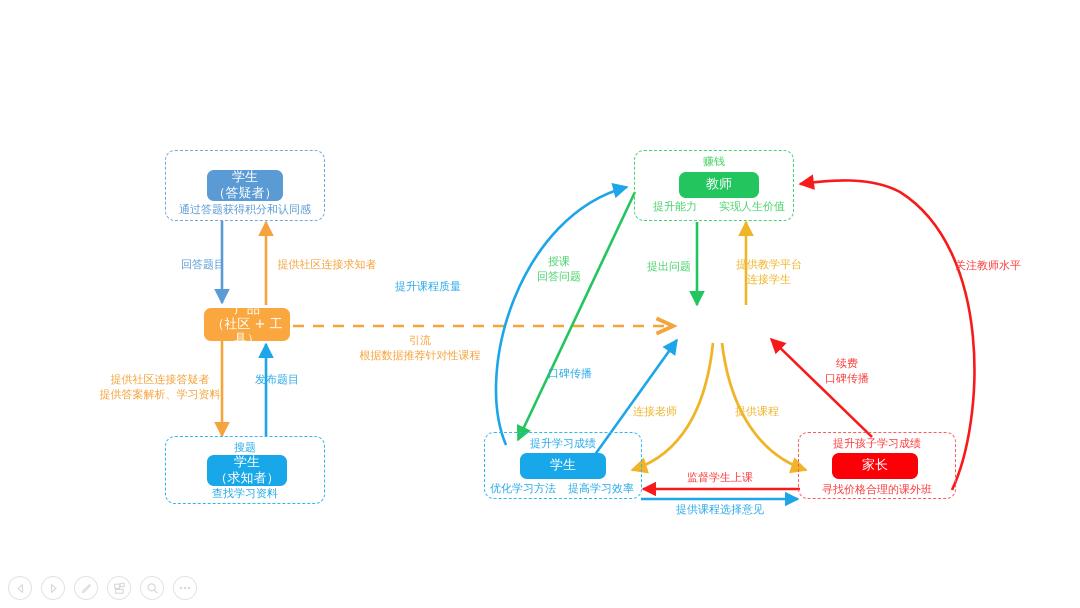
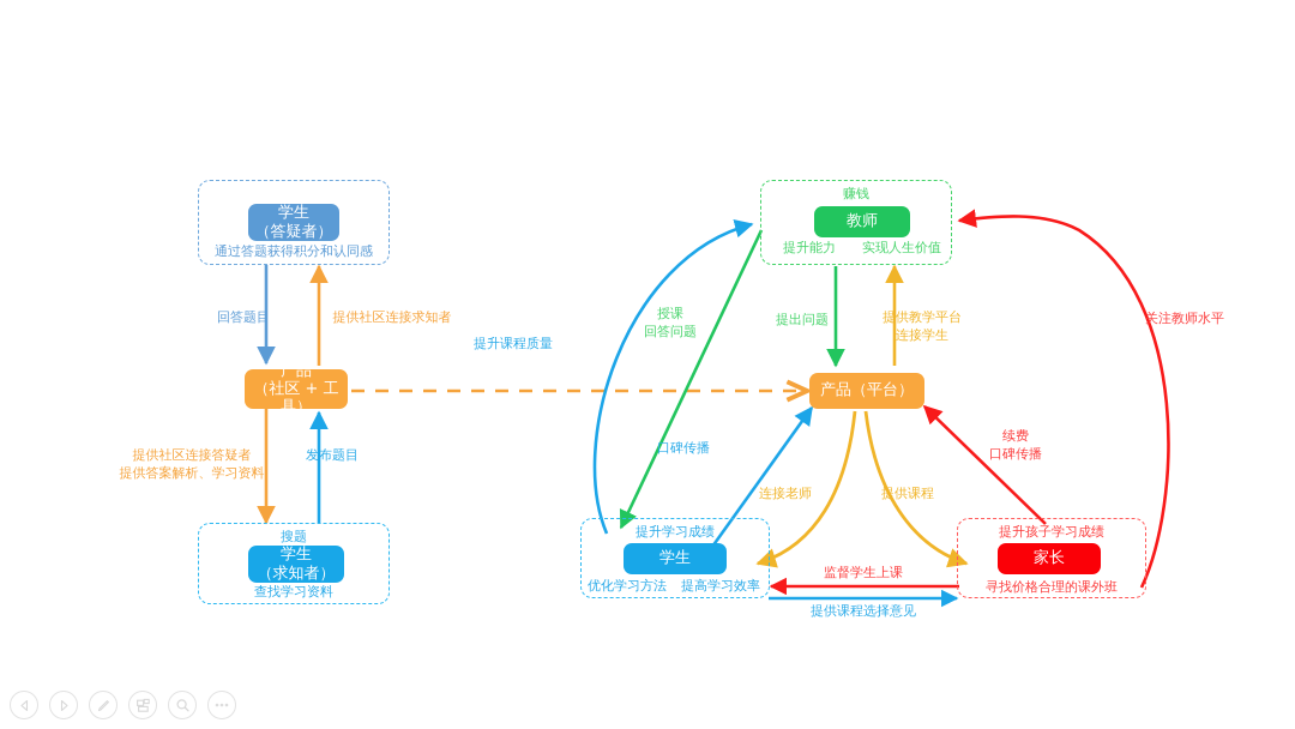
  学生
  （答疑者）
  通过答题获得积分和认同感
  产品
  （社区 + 工具）
  搜题
  学生
  （求知者）
  查找学习资料
  赚钱
  教师
  提升能力
  实现人生价值
+ 产品（平台）
  提升学习成绩
  学生
  优化学习方法
  提高学习效率
  提升孩子学习成绩
  家长
  寻找价格合理的课外班
  回答题目
  提供社区连接求知者
  提供社区连接答疑者
  提供答案解析、学习资料
  发布题目
- 引流
- 根据数据推荐针对性课程
  提升课程质量
  授课
  回答问题
  提出问题
  提供教学平台
  连接学生
  口碑传播
  连接老师
  提供课程
  续费
  口碑传播
  关注教师水平
  监督学生上课
  提供课程选择意见
